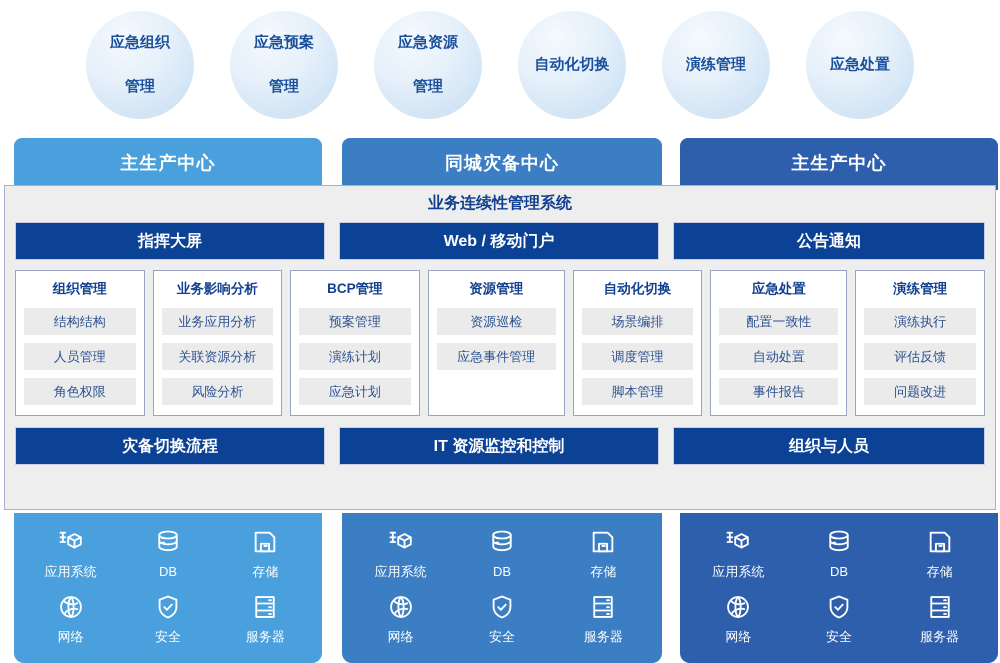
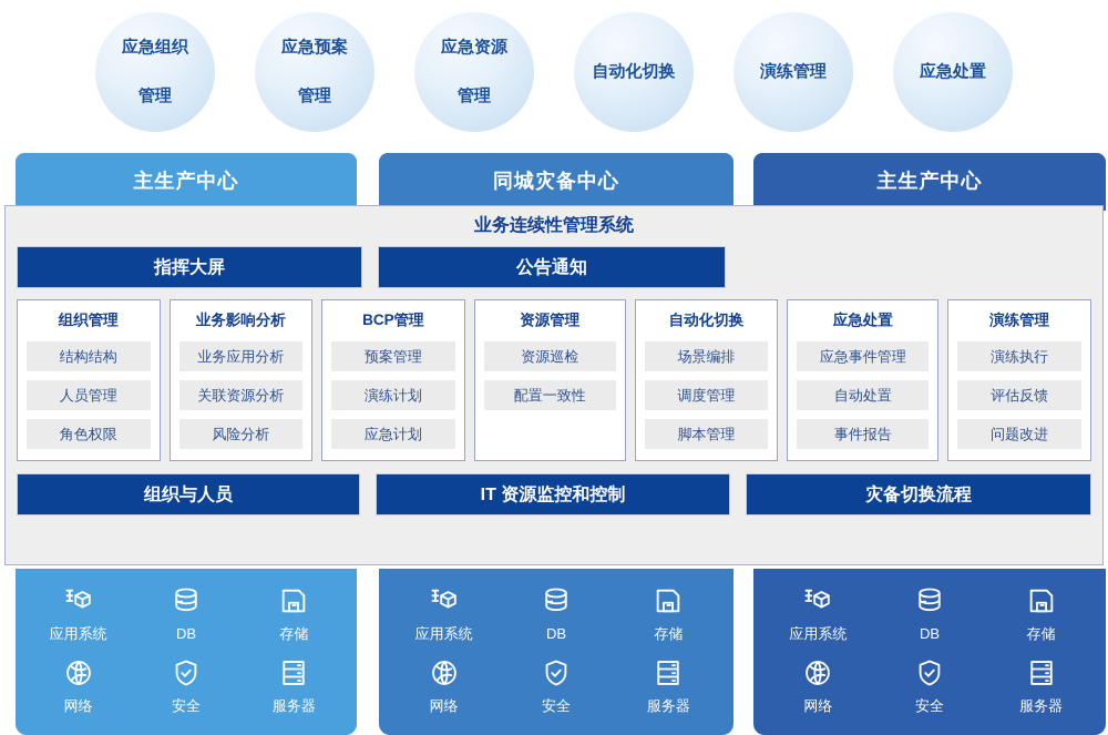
  应急组织
  管理
  应急预案
  管理
  应急资源
  管理
  自动化切换
  演练管理
  应急处置
  主生产中心
  同城灾备中心
  主生产中心
  业务连续性管理系统
  指挥大屏
- Web / 移动门户
  公告通知
  组织管理
  结构结构
  人员管理
  角色权限
  业务影响分析
  业务应用分析
  关联资源分析
  风险分析
  BCP管理
  预案管理
  演练计划
  应急计划
  资源管理
  资源巡检
- 应急事件管理
+ 配置一致性
  自动化切换
  场景编排
  调度管理
  脚本管理
  应急处置
- 配置一致性
+ 应急事件管理
  自动处置
  事件报告
  演练管理
  演练执行
  评估反馈
  问题改进
- 灾备切换流程
+ 组织与人员
  IT 资源监控和控制
- 组织与人员
+ 灾备切换流程
  应用系统
  DB
  存储
  网络
  安全
  服务器
  应用系统
  DB
  存储
  网络
  安全
  服务器
  应用系统
  DB
  存储
  网络
  安全
  服务器
